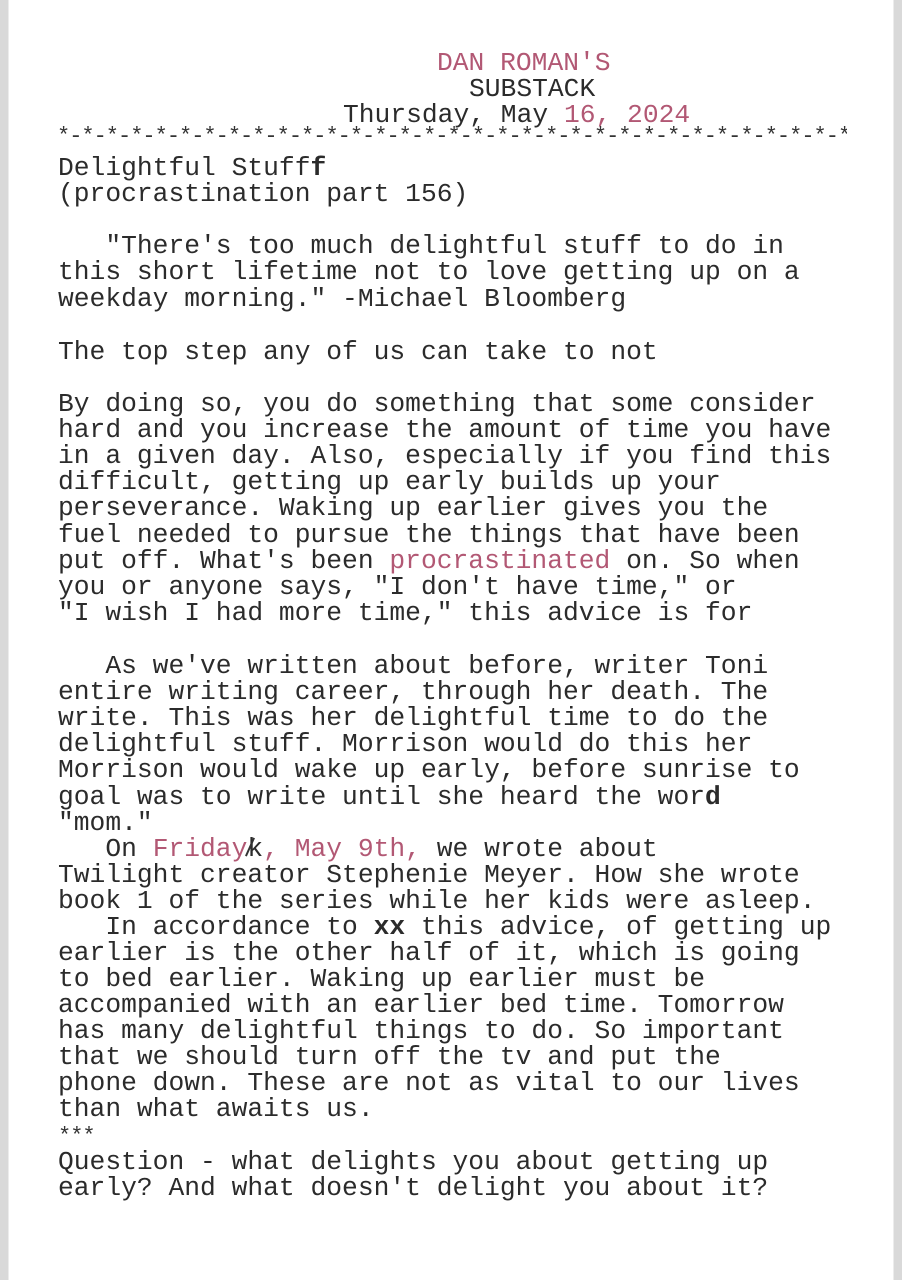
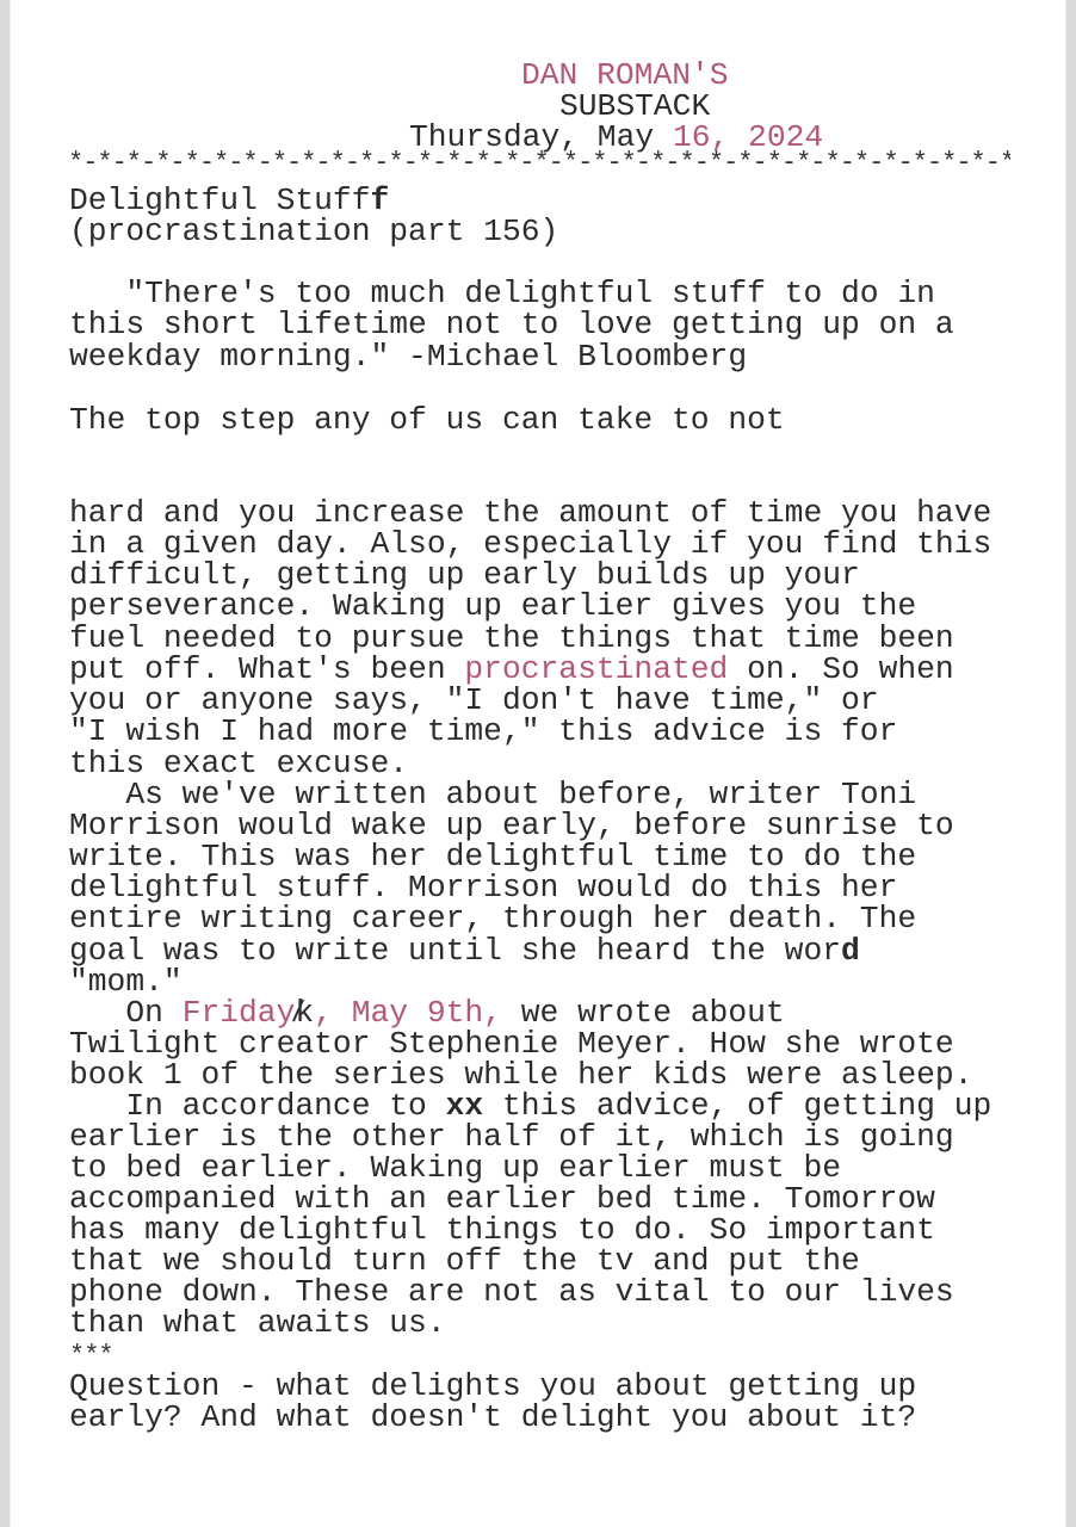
  DAN ROMAN'S
  SUBSTACK
  Thursday, May 16, 2024
  Delightful Stufff
  (procrastination part 156)
  "There's too much delightful stuff to do in
  this short lifetime not to love getting up on a
  weekday morning." -Michael Bloomberg
  The top step any of us can take to not
- By doing so, you do something that some consider
  hard and you increase the amount of time you have
  in a given day. Also, especially if you find this
  difficult, getting up early builds up your
  perseverance. Waking up earlier gives you the
- fuel needed to pursue the things that have been
+ fuel needed to pursue the things that time been
  put off. What's been procrastinated on. So when
  you or anyone says, "I don't have time," or
  "I wish I had more time," this advice is for
+ this exact excuse.
  As we've written about before, writer Toni
- entire writing career, through her death. The
+ Morrison would wake up early, before sunrise to
  write. This was her delightful time to do the
  delightful stuff. Morrison would do this her
- Morrison would wake up early, before sunrise to
+ entire writing career, through her death. The
  goal was to write until she heard the word
  "mom."
  On Fridayk, May 9th, we wrote about
  Twilight creator Stephenie Meyer. How she wrote
  book 1 of the series while her kids were asleep.
  In accordance to xx this advice, of getting up
  earlier is the other half of it, which is going
  to bed earlier. Waking up earlier must be
  accompanied with an earlier bed time. Tomorrow
  has many delightful things to do. So important
  that we should turn off the tv and put the
  phone down. These are not as vital to our lives
  than what awaits us.
  ***
  Question - what delights you about getting up
  early? And what doesn't delight you about it?
